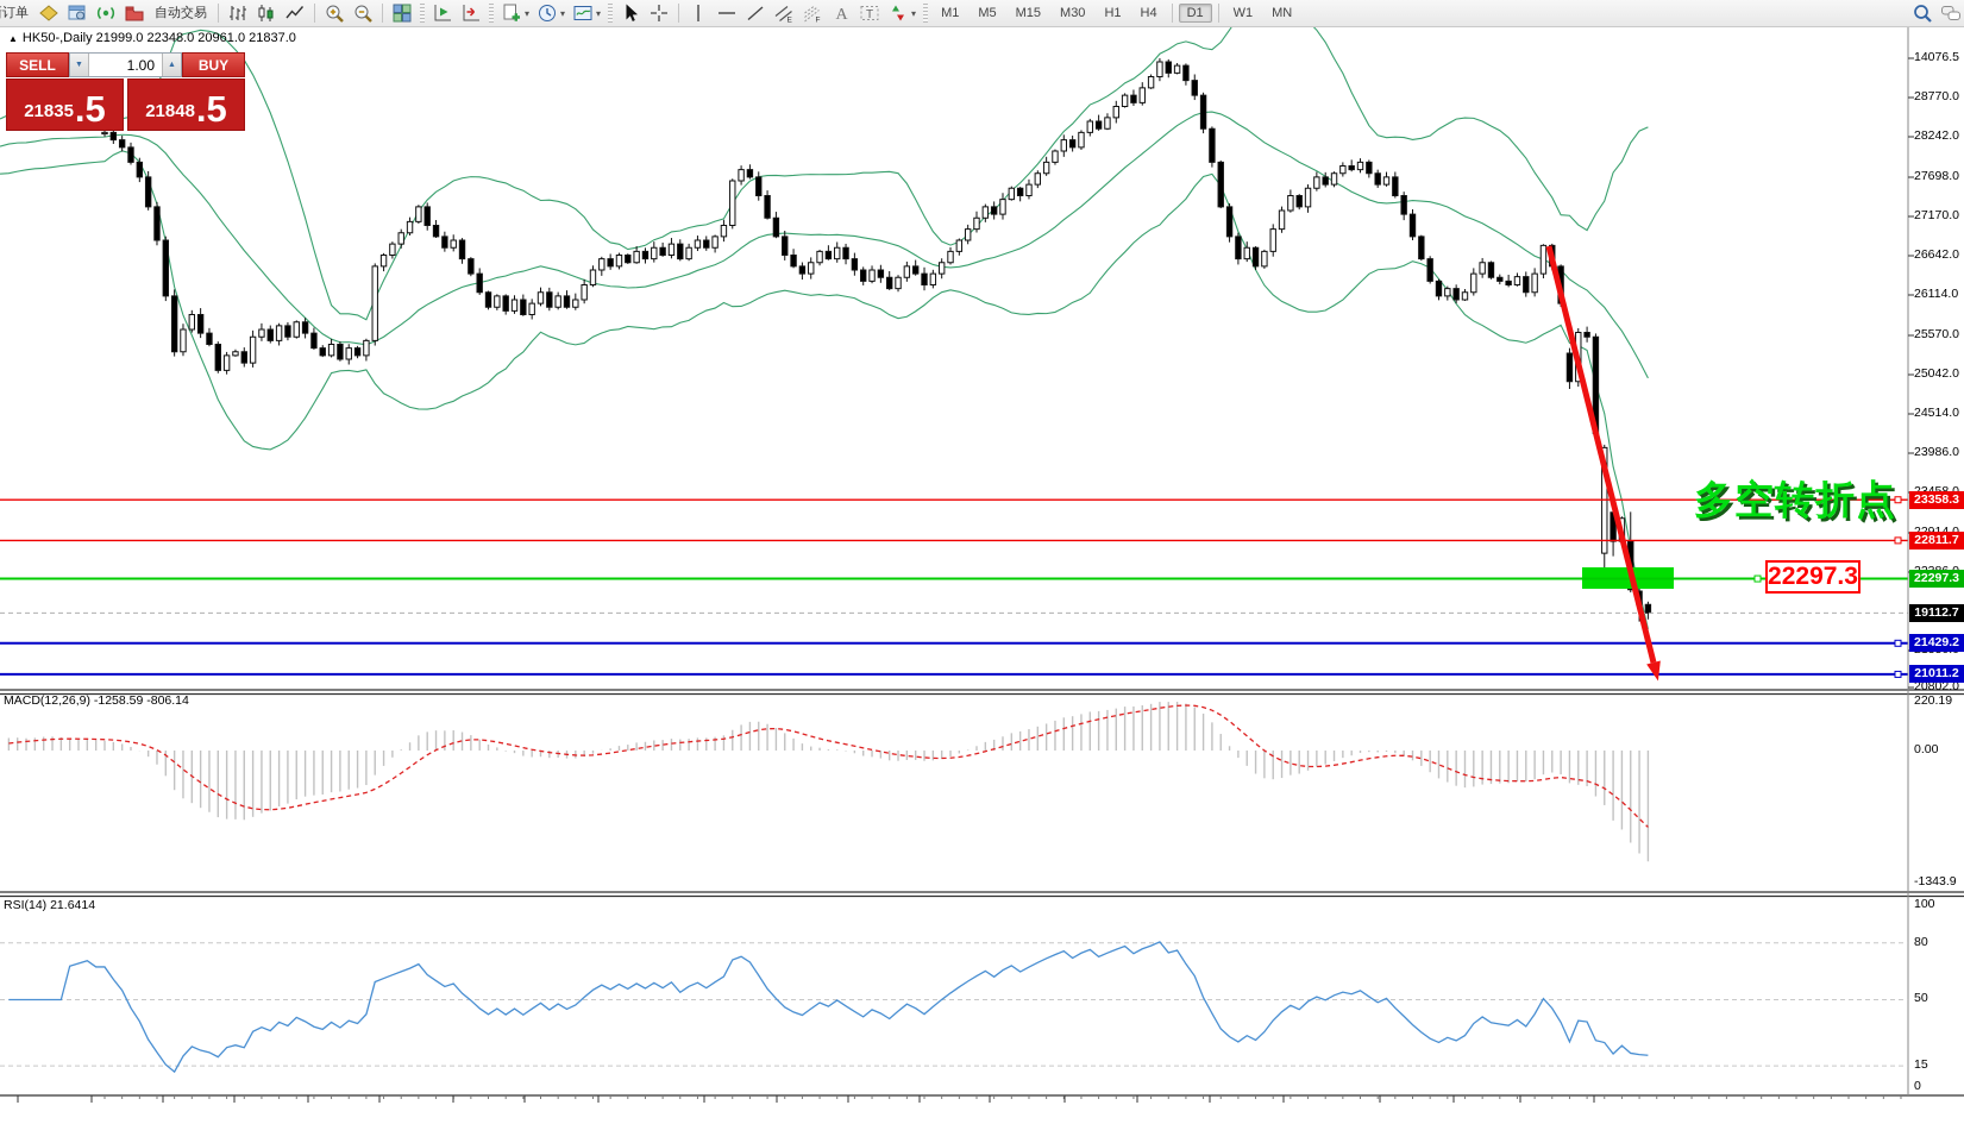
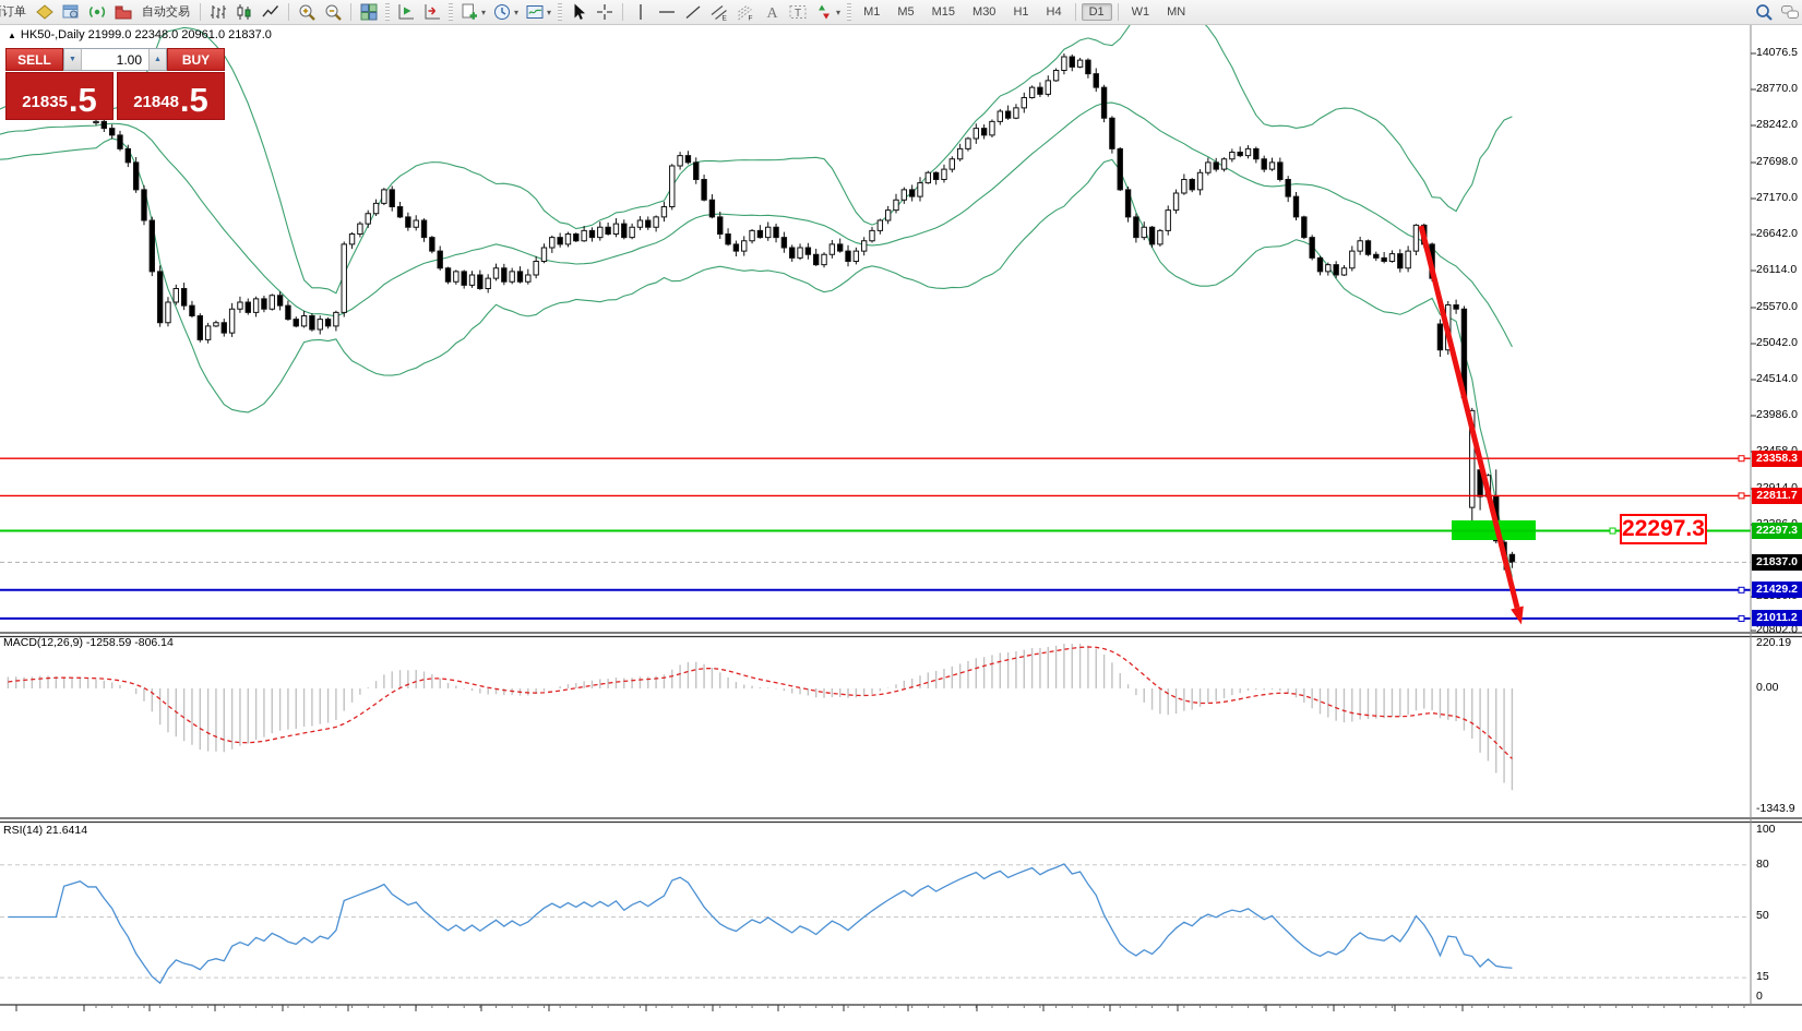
  自动交易
  ▾
  ▾
  ▾
  A
  T
  ▾
  M1
  M5
  M15
  M30
  H1
  H4
  D1
  W1
  MN
  ▲ HK50-,Daily 21999.0 22348.0 20961.0 21837.0
  SELL
  1.00
  BUY
  21835
  .5
  21848
  .5
  MACD(12,26,9) -1258.59 -806.14
  RSI(14) 21.6414
- 多空转折点
  22297.3
  14076.5
  28770.0
  28242.0
  27698.0
  27170.0
  26642.0
  26114.0
  25570.0
  25042.0
  24514.0
  23986.0
  20802.0
  23358.3
  22811.7
  22297.3
- 19112.7
+ 21837.0
  21429.2
  21011.2
  220.19
  0.00
  -1343.9
  100
  80
  50
  15
  0
